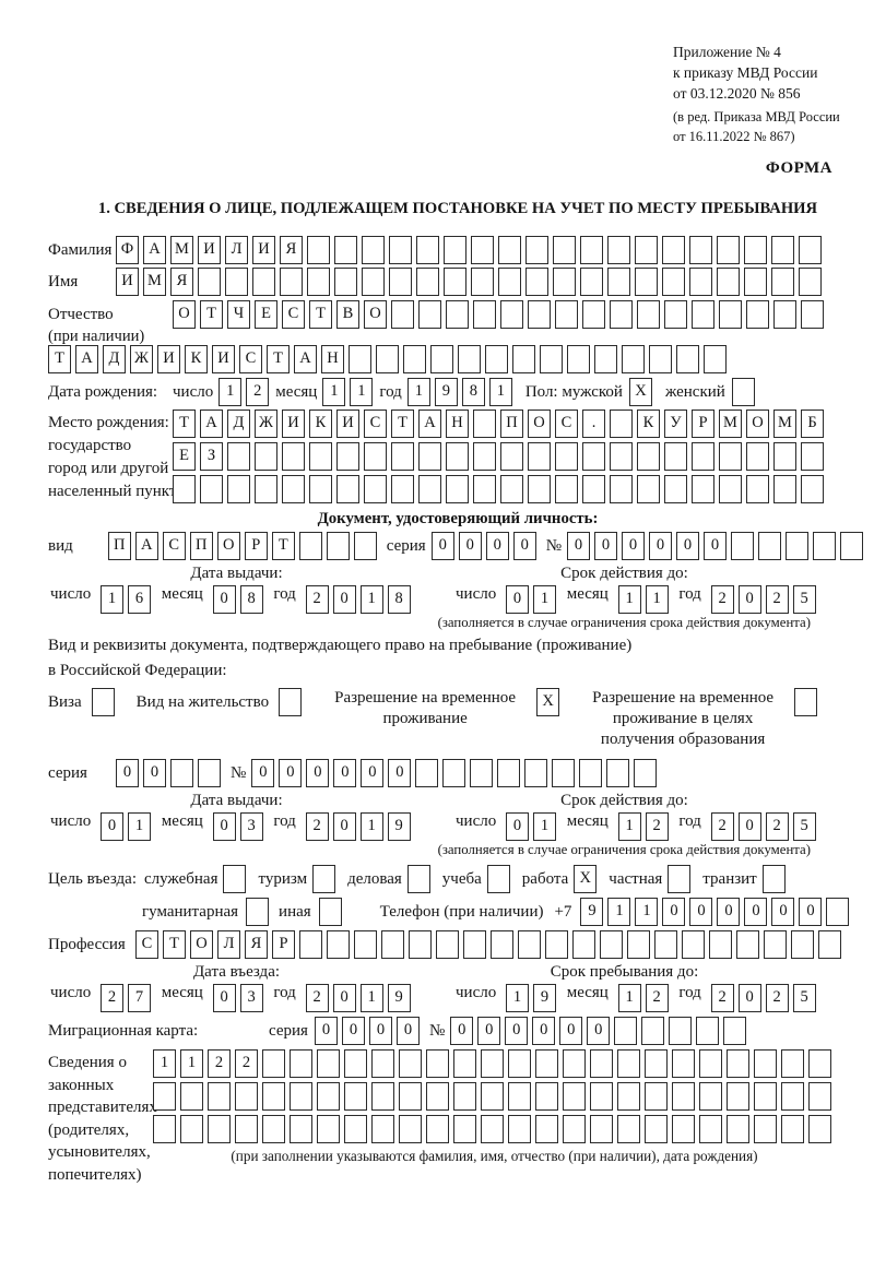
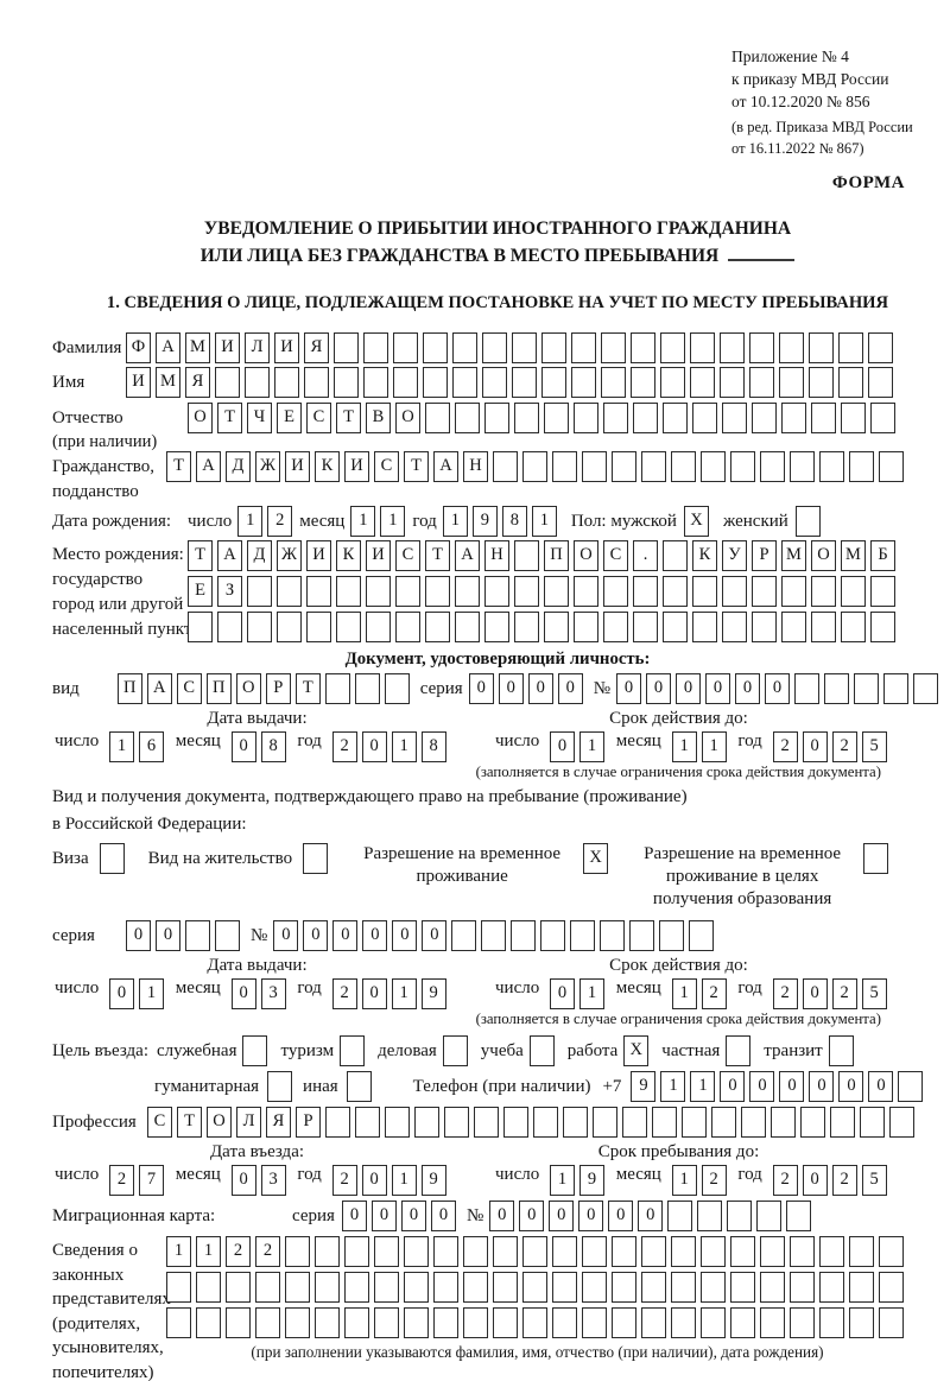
  Приложение № 4
  к приказу МВД России
- от 03.12.2020 № 856
+ от 10.12.2020 № 856
  (в ред. Приказа МВД России
  от 16.11.2022 № 867)
  ФОРМА
+ УВЕДОМЛЕНИЕ О ПРИБЫТИИ ИНОСТРАННОГО ГРАЖДАНИНА
+ ИЛИ ЛИЦА БЕЗ ГРАЖДАНСТВА В МЕСТО ПРЕБЫВАНИЯ
  1. СВЕДЕНИЯ О ЛИЦЕ, ПОДЛЕЖАЩЕМ ПОСТАНОВКЕ НА УЧЕТ ПО МЕСТУ ПРЕБЫВАНИЯ
  Фамилия
  Ф А М И Л И Я
  Имя
  И М Я
  Отчество
  (при наличии)
  О Т Ч Е С Т В О
+ Гражданство,
+ подданство
  Т А Д Ж И К И С Т А Н
  Дата рождения:
  число
  1 2
  месяц
  1 1
  год
  1 9 8 1
  Пол: мужской
  X
  женский
  Место рождения:
  государство
  город или другой
  населенный пунк
  Т А Д Ж И К И С Т А Н П О С . К У Р М О М Б
  Е З
  Документ, удостоверяющий личность:
  вид
  П А С П О Р Т
  серия
  0 0 0 0
  №
  0 0 0 0 0 0
  Дата выдачи:
  Срок действия до:
  число 1 6 месяц 0 8 год 2 0 1 8
  число 0 1 месяц 1 1 год 2 0 2 5
  (заполняется в случае ограничения срока действия документа)
- Вид и реквизиты документа, подтверждающего право на пребывание (проживание)
+ Вид и получения документа, подтверждающего право на пребывание (проживание)
  в Российской Федерации:
  Виза
  Вид на жительство
  Разрешение на временное проживание
  X
  Разрешение на временное проживание в целях получения образования
  серия
  0 0
  №
  0 0 0 0 0 0
  Дата выдачи:
  Срок действия до:
  число 0 1 месяц 0 3 год 2 0 1 9
  число 0 1 месяц 1 2 год 2 0 2 5
  (заполняется в случае ограничения срока действия документа)
  Цель въезда:
  служебная
  туризм
  деловая
  учеба
  работа
  X
  частная
  транзит
  гуманитарная
  иная
  Телефон (при наличии)
  +7
  9 1 1 0 0 0 0 0 0
  Профессия
  С Т О Л Я Р
  Дата въезда:
  Срок пребывания до:
  число 2 7 месяц 0 3 год 2 0 1 9
  число 1 9 месяц 1 2 год 2 0 2 5
  Миграционная карта:
  серия
  0 0 0 0
  №
  0 0 0 0 0 0
  Сведения о
  законных
  представителя
  (родителях,
  усыновителях,
  попечителях)
  1 1 2 2
  (при заполнении указываются фамилия, имя, отчество (при наличии), дата рождения)
